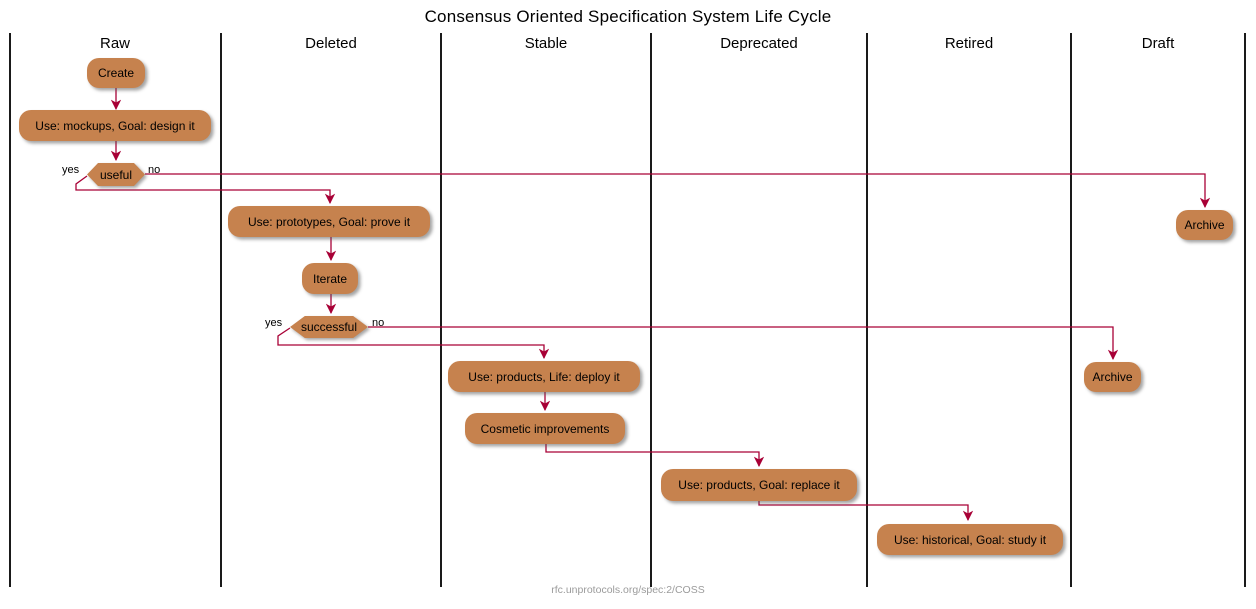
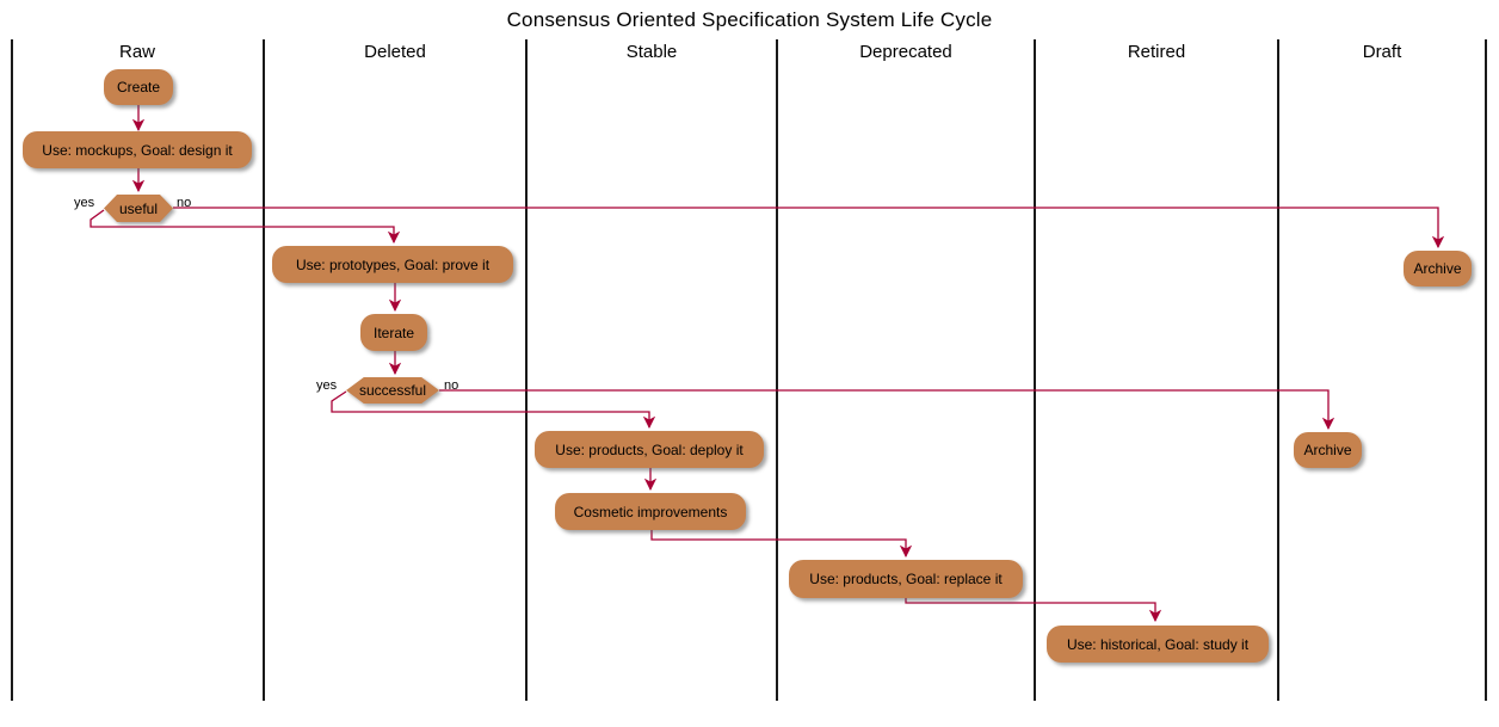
  Consensus Oriented Specification System Life Cycle
  Raw
  Deleted
  Stable
  Deprecated
  Retired
  Draft
  Create
  Use: mockups, Goal: design it
  Use: prototypes, Goal: prove it
  Iterate
- Use: products, Life: deploy it
+ Use: products, Goal: deploy it
  Cosmetic improvements
  Use: products, Goal: replace it
  Use: historical, Goal: study it
  Archive
  Archive
  useful
  yes
  no
  successful
  yes
  no
- rfc.unprotocols.org/spec:2/COSS
